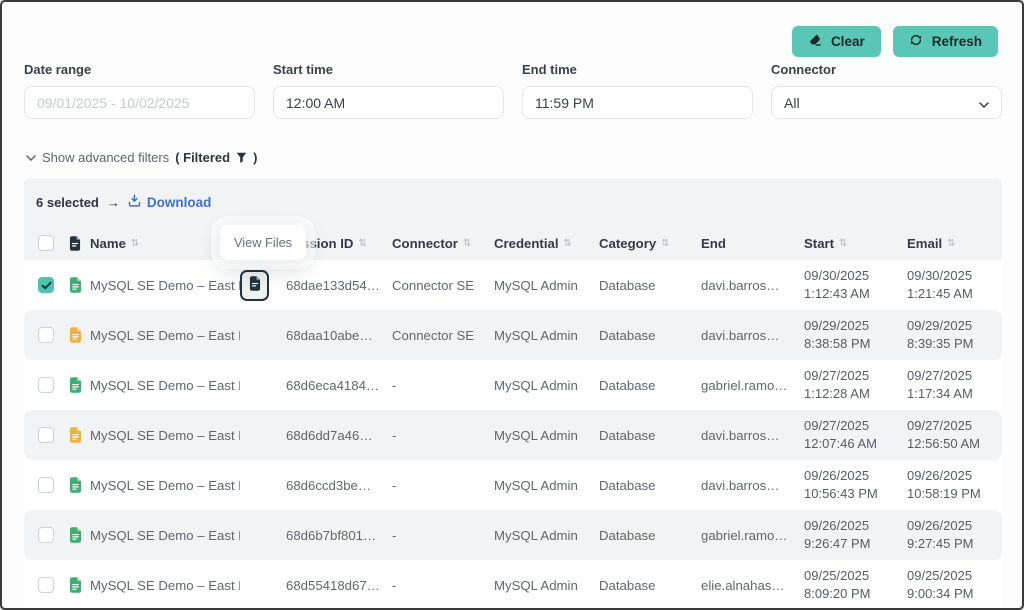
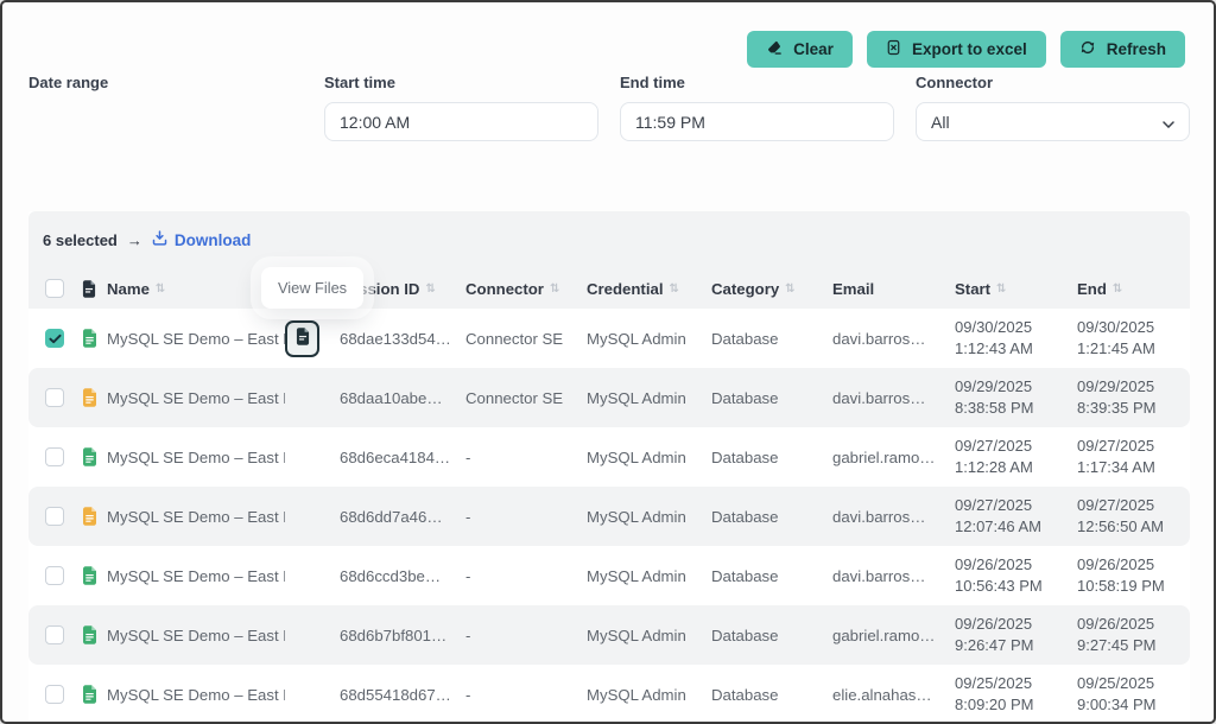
  Clear
+ Export to excel
  Refresh
  Date range
- 09/01/2025 - 10/02/2025
  Start time
  12:00 AM
  End time
  11:59 PM
  Connector
  All
- Show advanced filters
- ( Filtered
- )
  6 selected
  →
  Download
  Name
  ⇅
  ⇅
  Connector
  ⇅
  Credential
  ⇅
  Category
  ⇅
- End
+ Email
  Start
  ⇅
- Email
+ End
  ⇅
  MySQL SE Demo – East
  68dae133d54…
  Connector SE
  MySQL Admin
  Database
  davi.barros…
  09/30/2025
  1:12:43 AM
  09/30/2025
  1:21:45 AM
  MySQL SE Demo – East
  68daa10abe…
  Connector SE
  MySQL Admin
  Database
  davi.barros…
  09/29/2025
  8:38:58 PM
  09/29/2025
  8:39:35 PM
  MySQL SE Demo – East
  68d6eca4184…
  -
  MySQL Admin
  Database
  gabriel.ramo…
  09/27/2025
  1:12:28 AM
  09/27/2025
  1:17:34 AM
  MySQL SE Demo – East
  68d6dd7a46…
  -
  MySQL Admin
  Database
  davi.barros…
  09/27/2025
  12:07:46 AM
  09/27/2025
  12:56:50 AM
  MySQL SE Demo – East
  68d6ccd3be…
  -
  MySQL Admin
  Database
  davi.barros…
  09/26/2025
  10:56:43 PM
  09/26/2025
  10:58:19 PM
  MySQL SE Demo – East
  68d6b7bf801…
  -
  MySQL Admin
  Database
  gabriel.ramo…
  09/26/2025
  9:26:47 PM
  09/26/2025
  9:27:45 PM
  MySQL SE Demo – East
  68d55418d67…
  -
  MySQL Admin
  Database
  elie.alnahas…
  09/25/2025
  8:09:20 PM
  09/25/2025
  9:00:34 PM
  View Files
